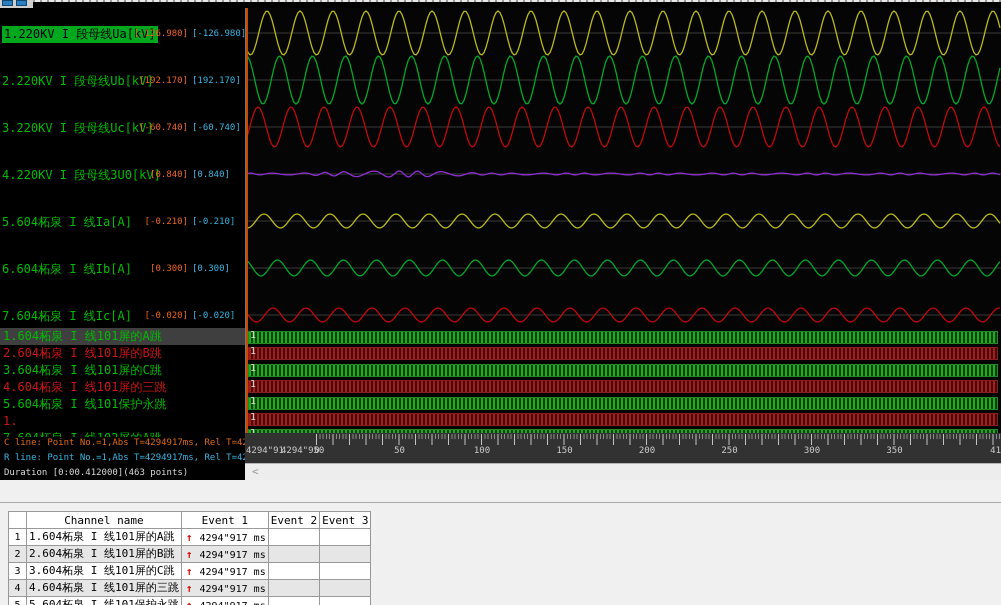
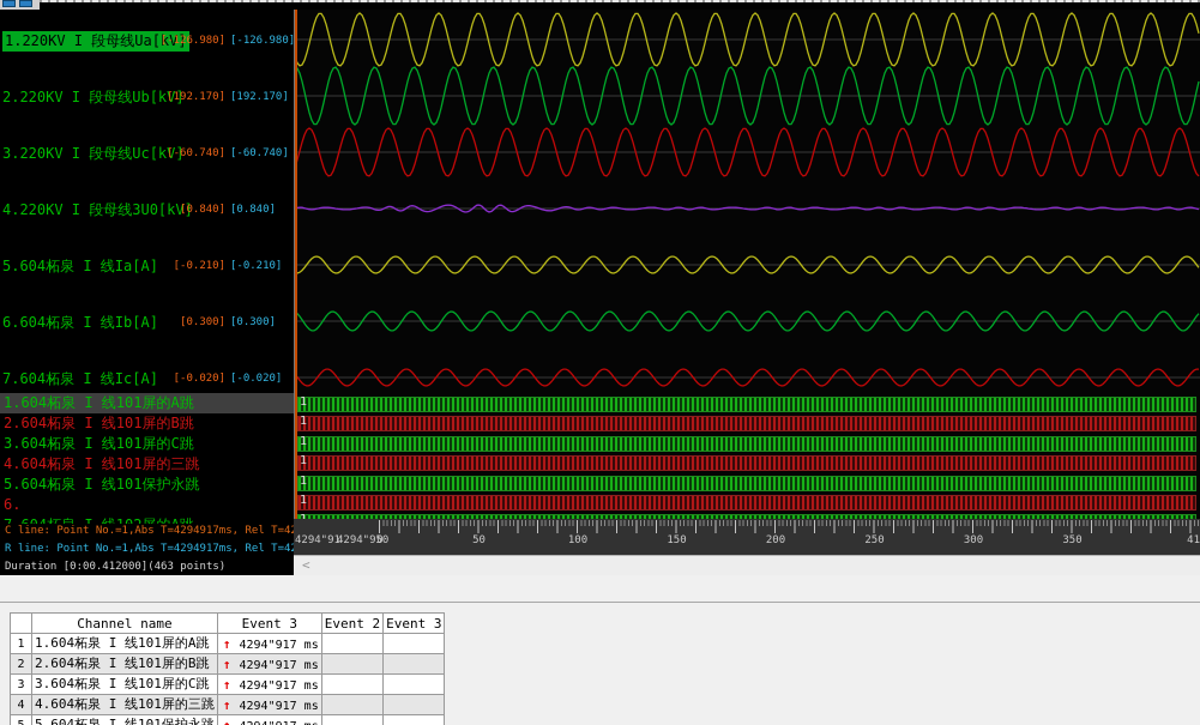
  1.220KV I 段母线Ua[kV]
  [-126.980]
  [-126.980]
  2.220KV I 段母线Ub[kV]
  [192.170]
  [192.170]
  3.220KV I 段母线Uc[kV]
  [-60.740]
  [-60.740]
  4.220KV I 段母线3U0[kV]
  [0.840]
  [0.840]
  5.604柘泉 I 线Ia[A]
  [-0.210]
  [-0.210]
  6.604柘泉 I 线Ib[A]
  [0.300]
  [0.300]
  7.604柘泉 I 线Ic[A]
  [-0.020]
  [-0.020]
  1.604柘泉 I 线101屏的A跳
  2.604柘泉 I 线101屏的B跳
  3.604柘泉 I 线101屏的C跳
  4.604柘泉 I 线101屏的三跳
  5.604柘泉 I 线101保护永跳
- 1.
+ 6.
  C line: Point No.=1,Abs T=4294917ms, Rel T=4
  R line: Point No.=1,Abs T=4294917ms, Rel T=4
  Duration [0:00.412000](463 points)
  1
  1
  1
  1
  1
  1
  4294"91
  4294"950
  41
  0
  50
  100
  150
  200
  250
  300
  350
  <
- 	Channel name	Event 1	Event 2	Event 3
+ 	Channel name	Event 3	Event 2	Event 3
  1	1.604柘泉 I 线101屏的A跳	↑ 4294"917 ms
  2	2.604柘泉 I 线101屏的B跳	↑ 4294"917 ms
  3	3.604柘泉 I 线101屏的C跳	↑ 4294"917 ms
  4	4.604柘泉 I 线101屏的三跳	↑ 4294"917 ms
